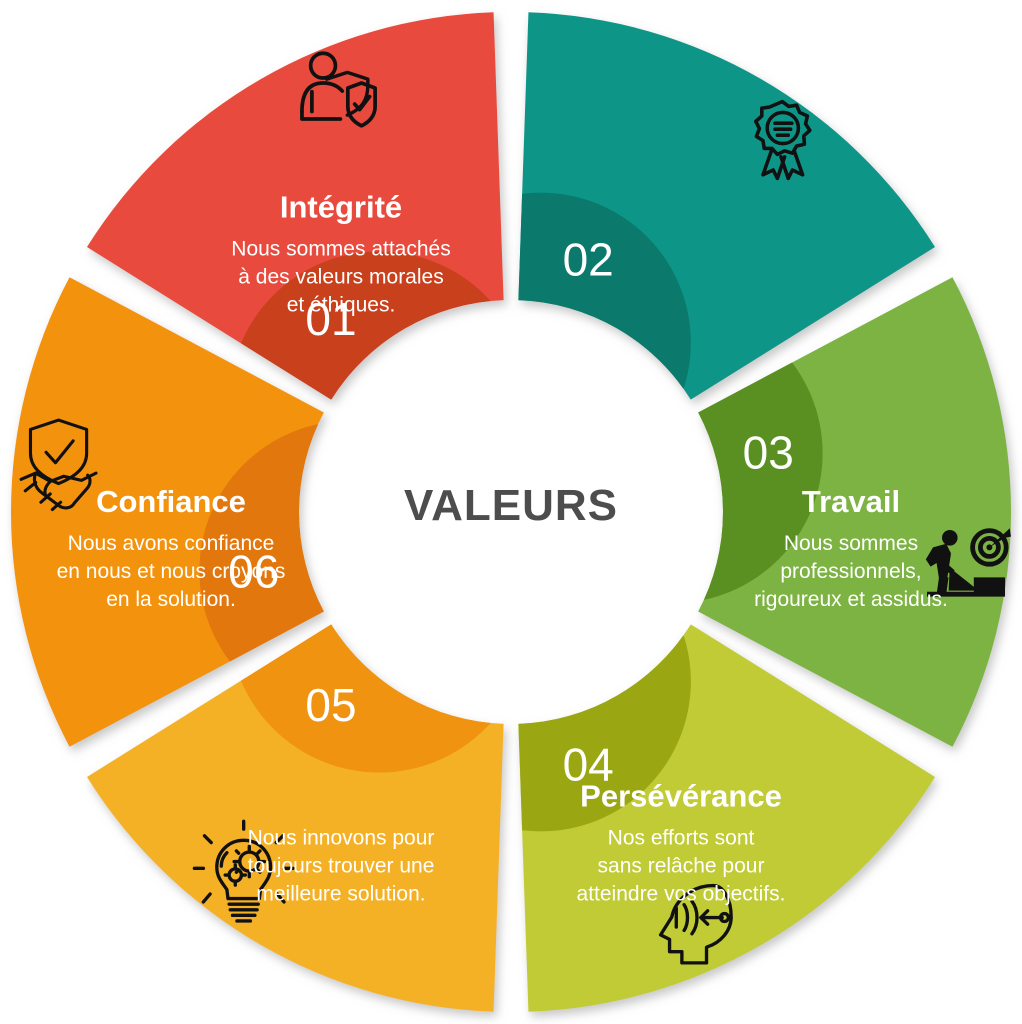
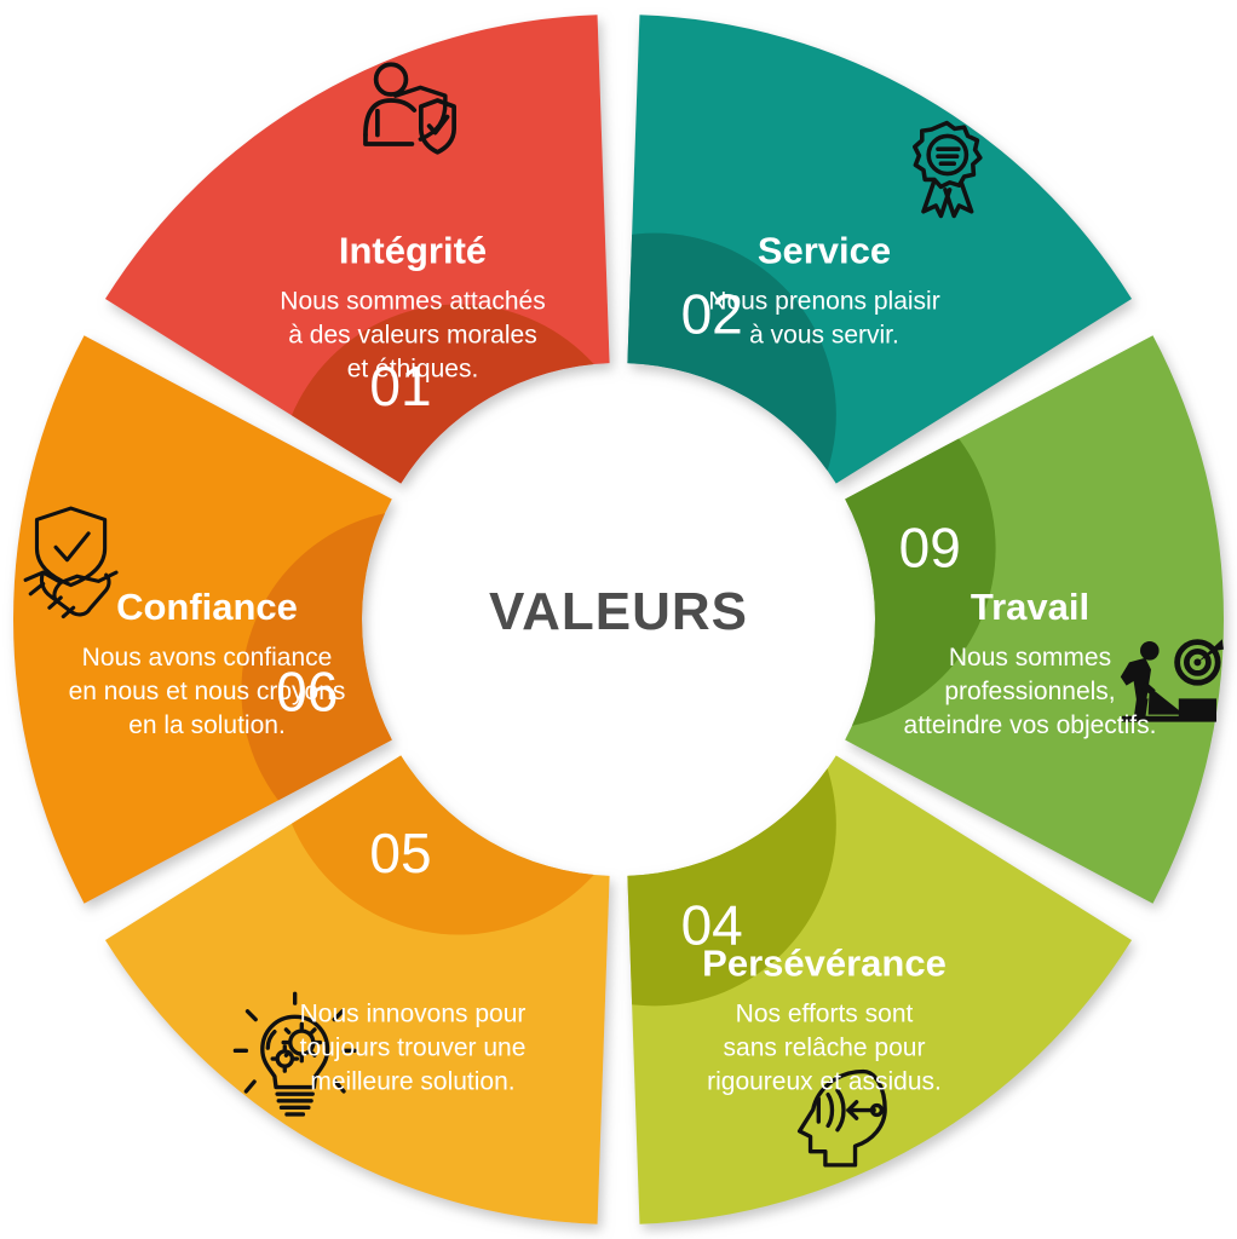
  01
  Intégrité
  Nous sommes attachés à des valeurs morales et éthiques.
  02
+ Service
+ Nous prenons plaisir à vous servir.
- 03
+ 09
  Travail
- Nous sommes professionnels, rigoureux et assidus.
+ Nous sommes professionnels, atteindre vos objectifs.
  04
  Persévérance
- Nos efforts sont sans relâche pour atteindre vos objectifs.
+ Nos efforts sont sans relâche pour rigoureux et assidus.
  05
  Nous innovons pour toujours trouver une meilleure solution.
  06
  Confiance
  Nous avons confiance en nous et nous croyons en la solution.
  VALEURS
